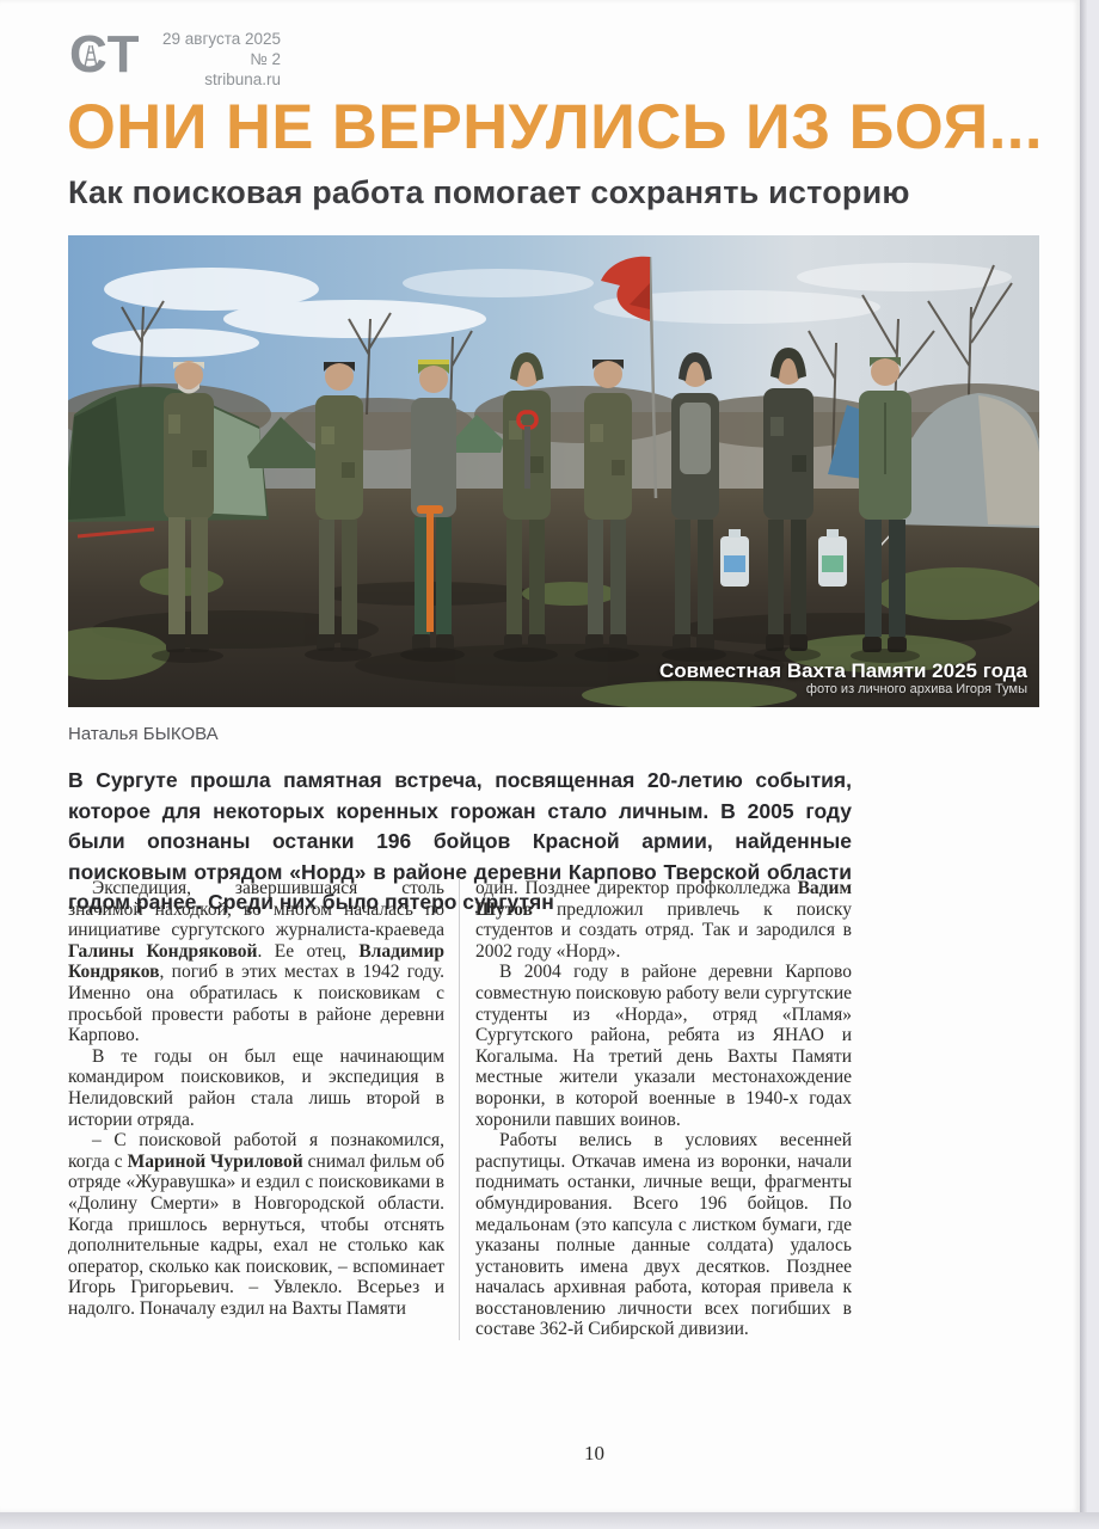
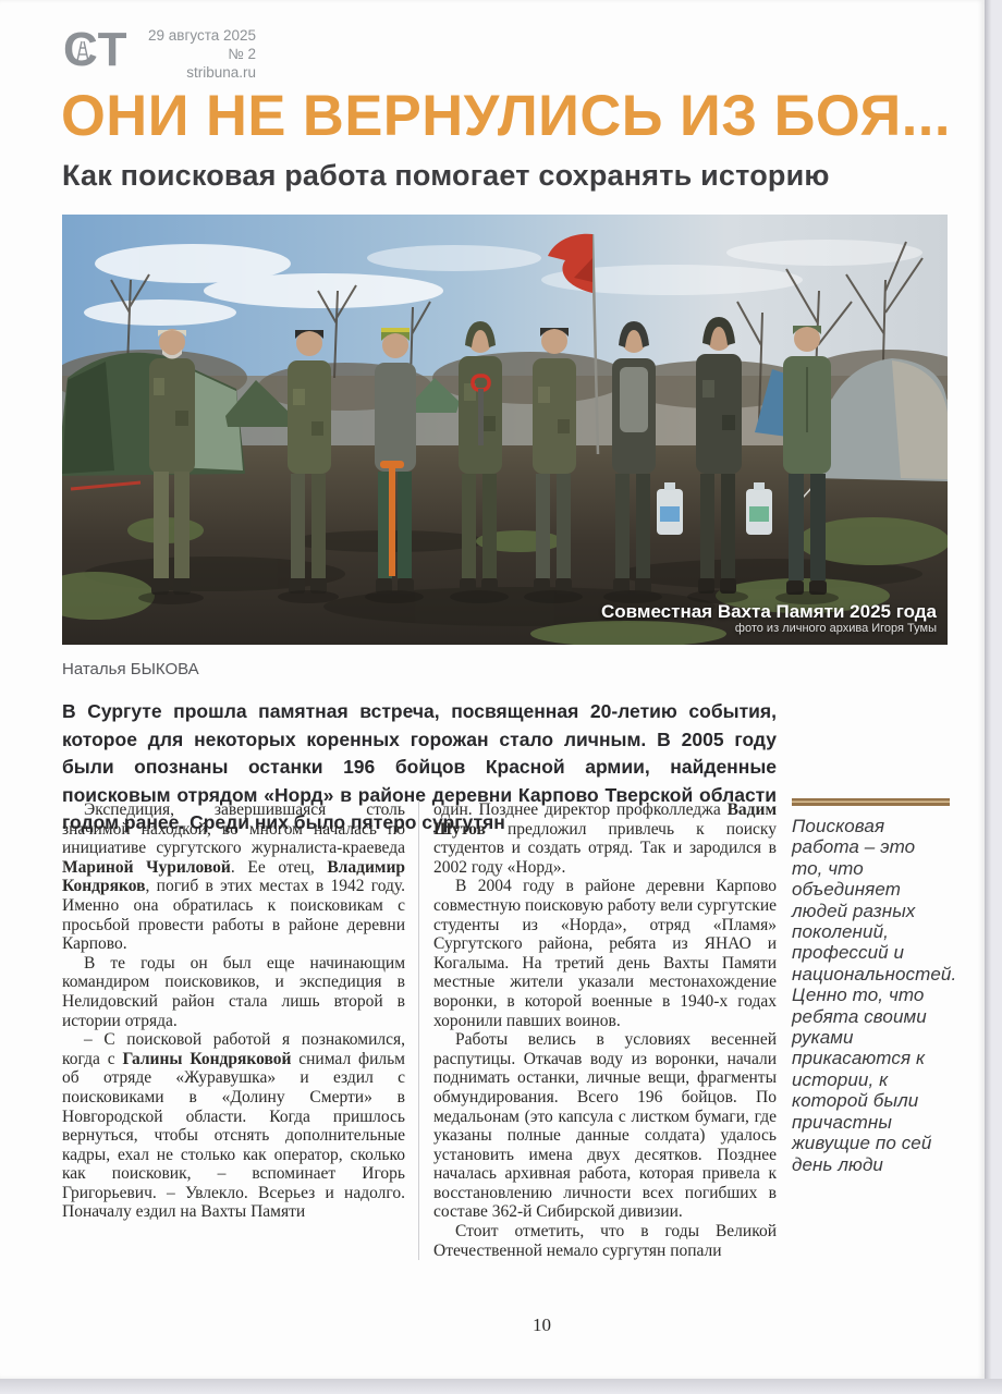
  29 августа 2025
  № 2
  stribuna.ru
  ОНИ НЕ ВЕРНУЛИСЬ ИЗ БОЯ...
  Как поисковая работа помогает сохранять историю
  Совместная Вахта Памяти 2025 года
  фото из личного архива Игоря Тумы
  Наталья БЫКОВА
  В Сургуте прошла памятная встреча, посвященная 20-летию события, которое для некоторых коренных горожан стало личным. В 2005 году были опознаны останки 196 бойцов Красной армии, найденные поисковым отрядом «Норд» в районе деревни Карпово Тверской области годом ранее. Среди них было пятеро сургутян
- Экспедиция, завершившаяся столь значимой находкой, во многом началась по инициативе сургутского журналиста-краеведа Галины Кондряковой. Ее отец, Владимир Кондряков, погиб в этих местах в 1942 году. Именно она обратилась к поисковикам с просьбой провести работы в районе деревни Карпово.
+ Экспедиция, завершившаяся столь значимой находкой, во многом началась по инициативе сургутского журналиста-краеведа Мариной Чуриловой. Ее отец, Владимир Кондряков, погиб в этих местах в 1942 году. Именно она обратилась к поисковикам с просьбой провести работы в районе деревни Карпово.
  В те годы он был еще начинающим командиром поисковиков, и экспедиция в Нелидовский район стала лишь второй в истории отряда.
- – С поисковой работой я познакомился, когда с Мариной Чуриловой снимал фильм об отряде «Журавушка» и ездил с поисковиками в «Долину Смерти» в Новгородской области. Когда пришлось вернуться, чтобы отснять дополнительные кадры, ехал не столько как оператор, сколько как поисковик, – вспоминает Игорь Григорьевич. – Увлекло. Всерьез и надолго. Поначалу ездил на Вахты Памяти
+ – С поисковой работой я познакомился, когда с Галины Кондряковой снимал фильм об отряде «Журавушка» и ездил с поисковиками в «Долину Смерти» в Новгородской области. Когда пришлось вернуться, чтобы отснять дополнительные кадры, ехал не столько как оператор, сколько как поисковик, – вспоминает Игорь Григорьевич. – Увлекло. Всерьез и надолго. Поначалу ездил на Вахты Памяти
  один. Позднее директор профколледжа Вадим Шутов предложил привлечь к поиску студентов и создать отряд. Так и зародился в 2002 году «Норд».
  В 2004 году в районе деревни Карпово совместную поисковую работу вели сургутские студенты из «Норда», отряд «Пламя» Сургутского района, ребята из ЯНАО и Когалыма. На третий день Вахты Памяти местные жители указали местонахождение воронки, в которой военные в 1940-х годах хоронили павших воинов.
- Работы велись в условиях весенней распутицы. Откачав имена из воронки, начали поднимать останки, личные вещи, фрагменты обмундирования. Всего 196 бойцов. По медальонам (это капсула с листком бумаги, где указаны полные данные солдата) удалось установить имена двух десятков. Позднее началась архивная работа, которая привела к восстановлению личности всех погибших в составе 362-й Сибирской дивизии.
+ Работы велись в условиях весенней распутицы. Откачав воду из воронки, начали поднимать останки, личные вещи, фрагменты обмундирования. Всего 196 бойцов. По медальонам (это капсула с листком бумаги, где указаны полные данные солдата) удалось установить имена двух десятков. Позднее началась архивная работа, которая привела к восстановлению личности всех погибших в составе 362-й Сибирской дивизии.
+ Стоит отметить, что в годы Великой Отечественной немало сургутян попали
+ Поисковая работа – это то, что объединяет людей разных поколений, профессий и национальностей. Ценно то, что ребята своими руками прикасаются к истории, к которой были причастны живущие по сей день люди
  10
